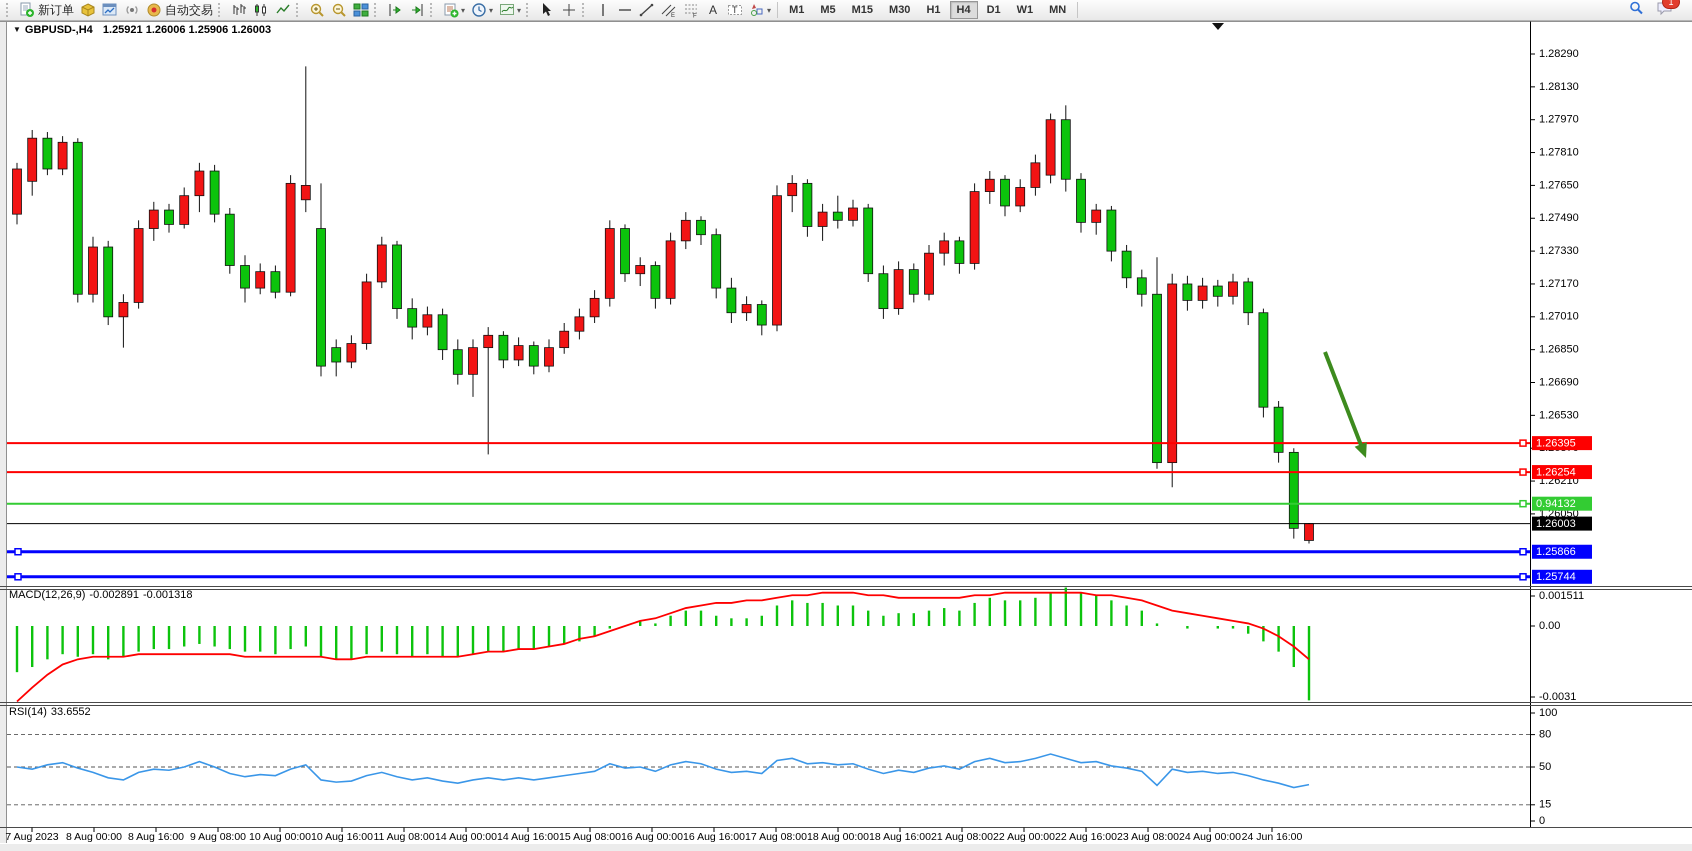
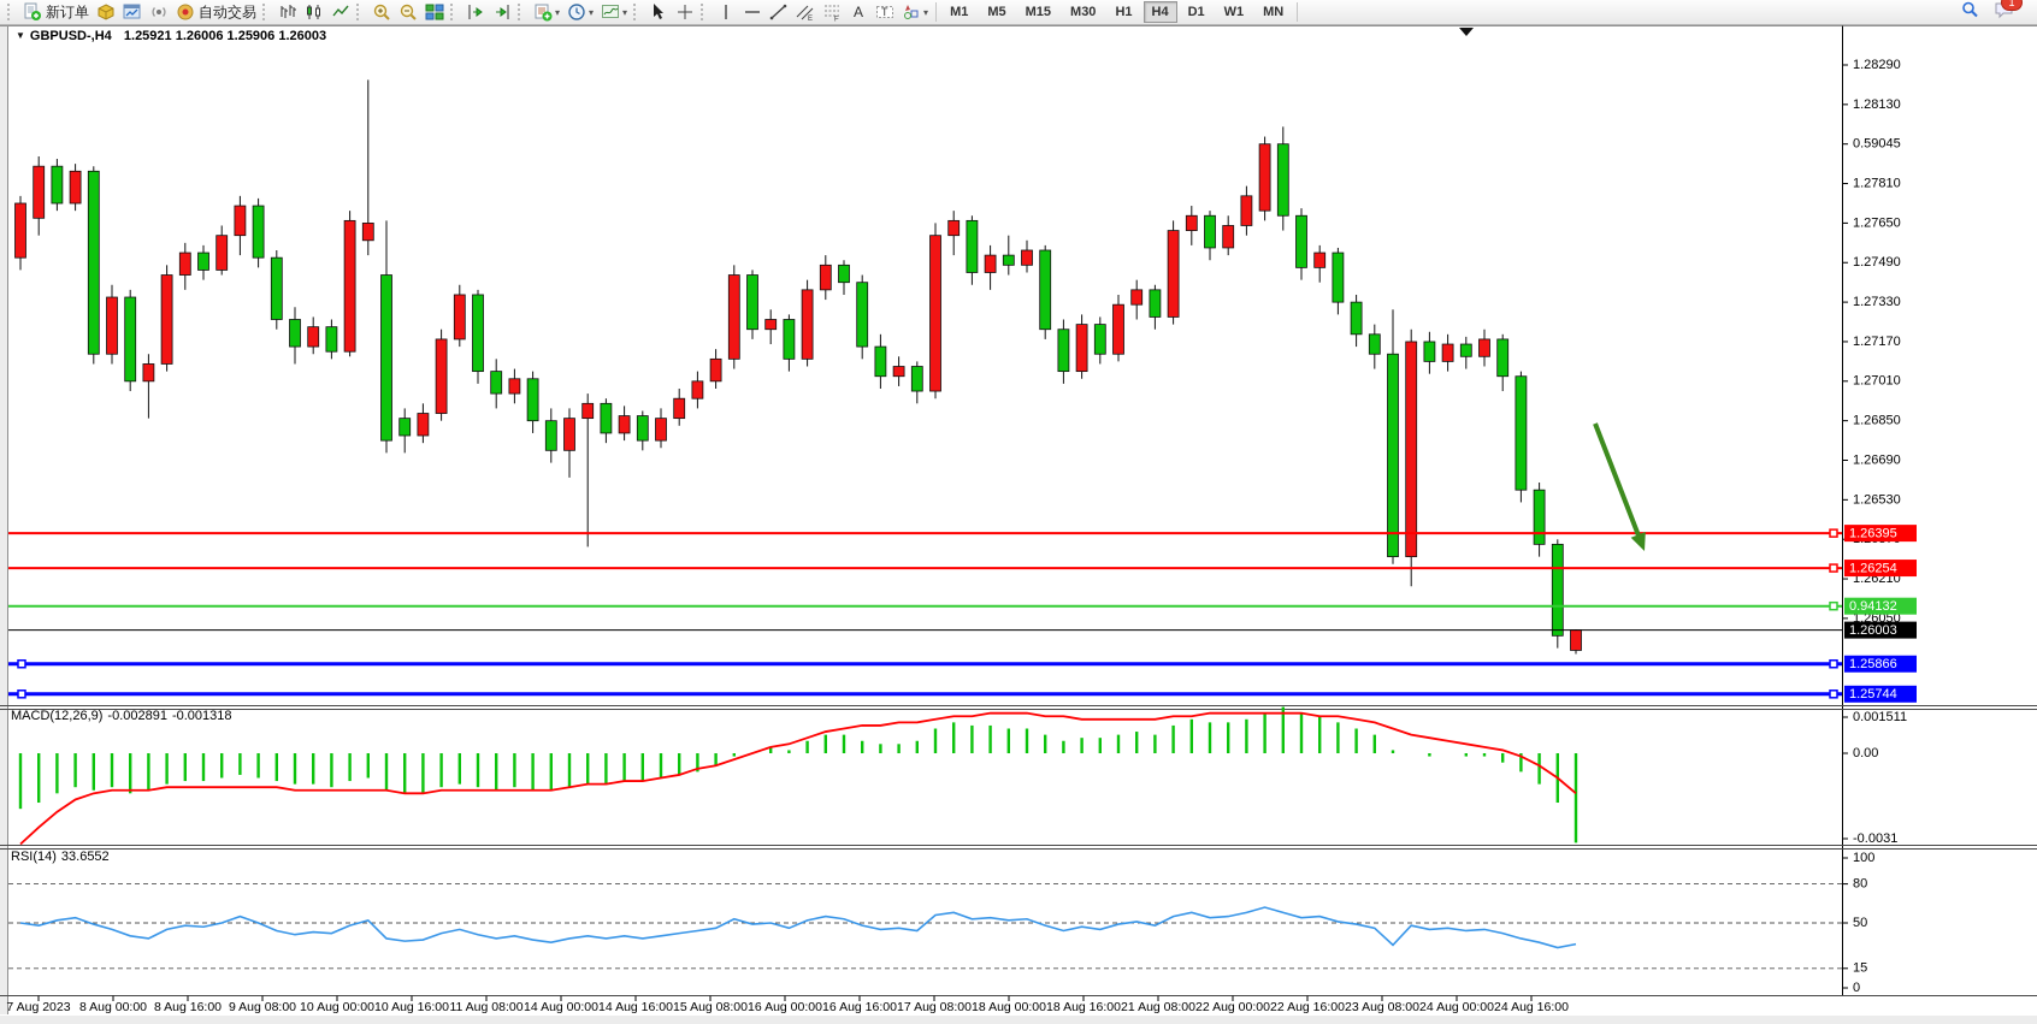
  新订单
  自动交易
  ▾
  ▾
  ▾
  A
  T
  ▾
  M1
  M5
  M15
  M30
  H1
  H4
  D1
  W1
  MN
  1
  ▼ GBPUSD-,H4 1.25921 1.26006 1.25906 1.26003
  MACD(12,26,9) -0.002891 -0.001318
  RSI(14) 33.6552
  1.28290
  1.28130
- 1.27970
+ 0.59045
  1.27810
  1.27650
  1.27490
  1.27330
  1.27170
  1.27010
  1.26850
  1.26690
  1.26530
  1.26210
  1.26050
  1.26395
  1.26254
  0.94132
  1.26003
  1.25866
  1.25744
  0.001511
  0.00
  -0.0031
  100
  80
  50
  15
  0
  7 Aug 2023
  8 Aug 00:00
  8 Aug 16:00
  9 Aug 08:00
  10 Aug 00:00
  10 Aug 16:00
  11 Aug 08:00
  14 Aug 00:00
  14 Aug 16:00
  15 Aug 08:00
  16 Aug 00:00
  16 Aug 16:00
  17 Aug 08:00
  18 Aug 00:00
  18 Aug 16:00
  21 Aug 08:00
  22 Aug 00:00
  22 Aug 16:00
  23 Aug 08:00
  24 Aug 00:00
- 24 Jun 16:00
+ 24 Aug 16:00
